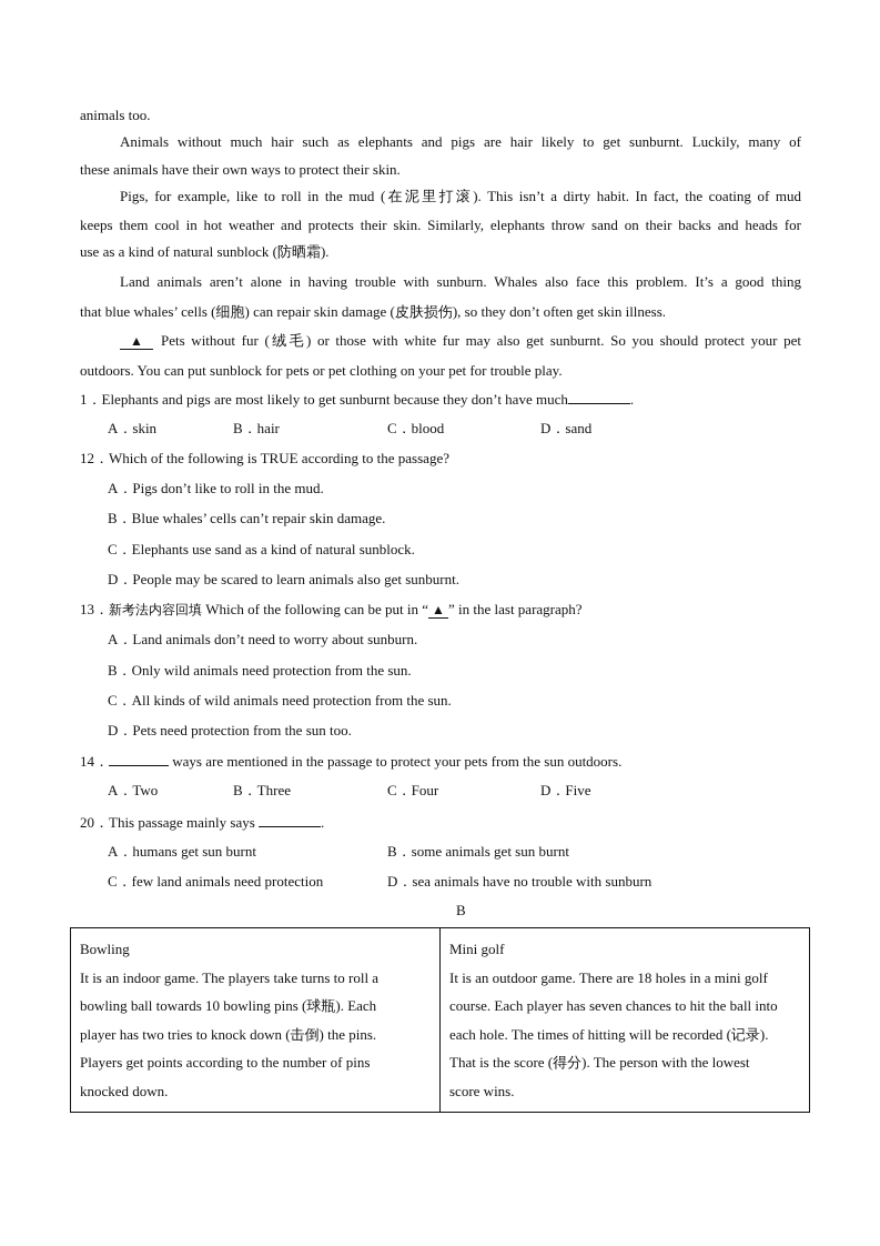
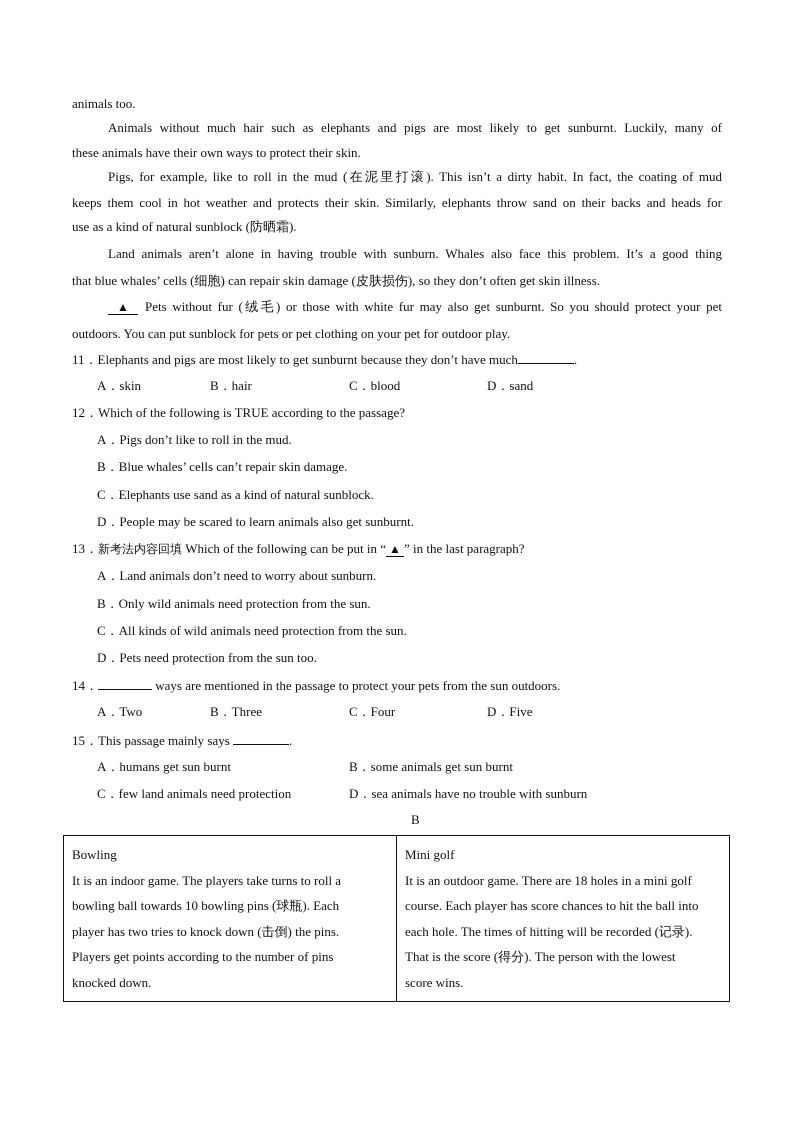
  animals too.
- Animals without much hair such as elephants and pigs are hair likely to get sunburnt. Luckily, many of
+ Animals without much hair such as elephants and pigs are most likely to get sunburnt. Luckily, many of
  these animals have their own ways to protect their skin.
  Pigs, for example, like to roll in the mud (在泥里打滚). This isn’t a dirty habit. In fact, the coating of mud
  keeps them cool in hot weather and protects their skin. Similarly, elephants throw sand on their backs and heads for
  use as a kind of natural sunblock (防晒霜).
  Land animals aren’t alone in having trouble with sunburn. Whales also face this problem. It’s a good thing
  that blue whales’ cells (细胞) can repair skin damage (皮肤损伤), so they don’t often get skin illness.
  ▲
  Pets without fur (绒毛) or those with white fur may also get sunburnt. So you should protect your pet
- outdoors. You can put sunblock for pets or pet clothing on your pet for trouble play.
+ outdoors. You can put sunblock for pets or pet clothing on your pet for outdoor play.
- 1．Elephants and pigs are most likely to get sunburnt because they don’t have much .
+ 11．Elephants and pigs are most likely to get sunburnt because they don’t have much .
  A．skin
  B．hair
  C．blood
  D．sand
  12．Which of the following is TRUE according to the passage?
  A．Pigs don’t like to roll in the mud.
  B．Blue whales’ cells can’t repair skin damage.
  C．Elephants use sand as a kind of natural sunblock.
  D．People may be scared to learn animals also get sunburnt.
  13．新考法内容回填 Which of the following can be put in “ ▲ ” in the last paragraph?
  A．Land animals don’t need to worry about sunburn.
  B．Only wild animals need protection from the sun.
  C．All kinds of wild animals need protection from the sun.
  D．Pets need protection from the sun too.
  14． ways are mentioned in the passage to protect your pets from the sun outdoors.
  A．Two
  B．Three
  C．Four
  D．Five
- 20．This passage mainly says .
+ 15．This passage mainly says .
  A．humans get sun burnt
  B．some animals get sun burnt
  C．few land animals need protection
  D．sea animals have no trouble with sunburn
  B
- Bowling It is an indoor game. The players take turns to roll a bowling ball towards 10 bowling pins (球瓶). Each player has two tries to knock down (击倒) the pins. Players get points according to the number of pins knocked down.	Mini golf It is an outdoor game. There are 18 holes in a mini golf course. Each player has seven chances to hit the ball into each hole. The times of hitting will be recorded (记录). That is the score (得分). The person with the lowest score wins.
+ Bowling It is an indoor game. The players take turns to roll a bowling ball towards 10 bowling pins (球瓶). Each player has two tries to knock down (击倒) the pins. Players get points according to the number of pins knocked down.	Mini golf It is an outdoor game. There are 18 holes in a mini golf course. Each player has score chances to hit the ball into each hole. The times of hitting will be recorded (记录). That is the score (得分). The person with the lowest score wins.
